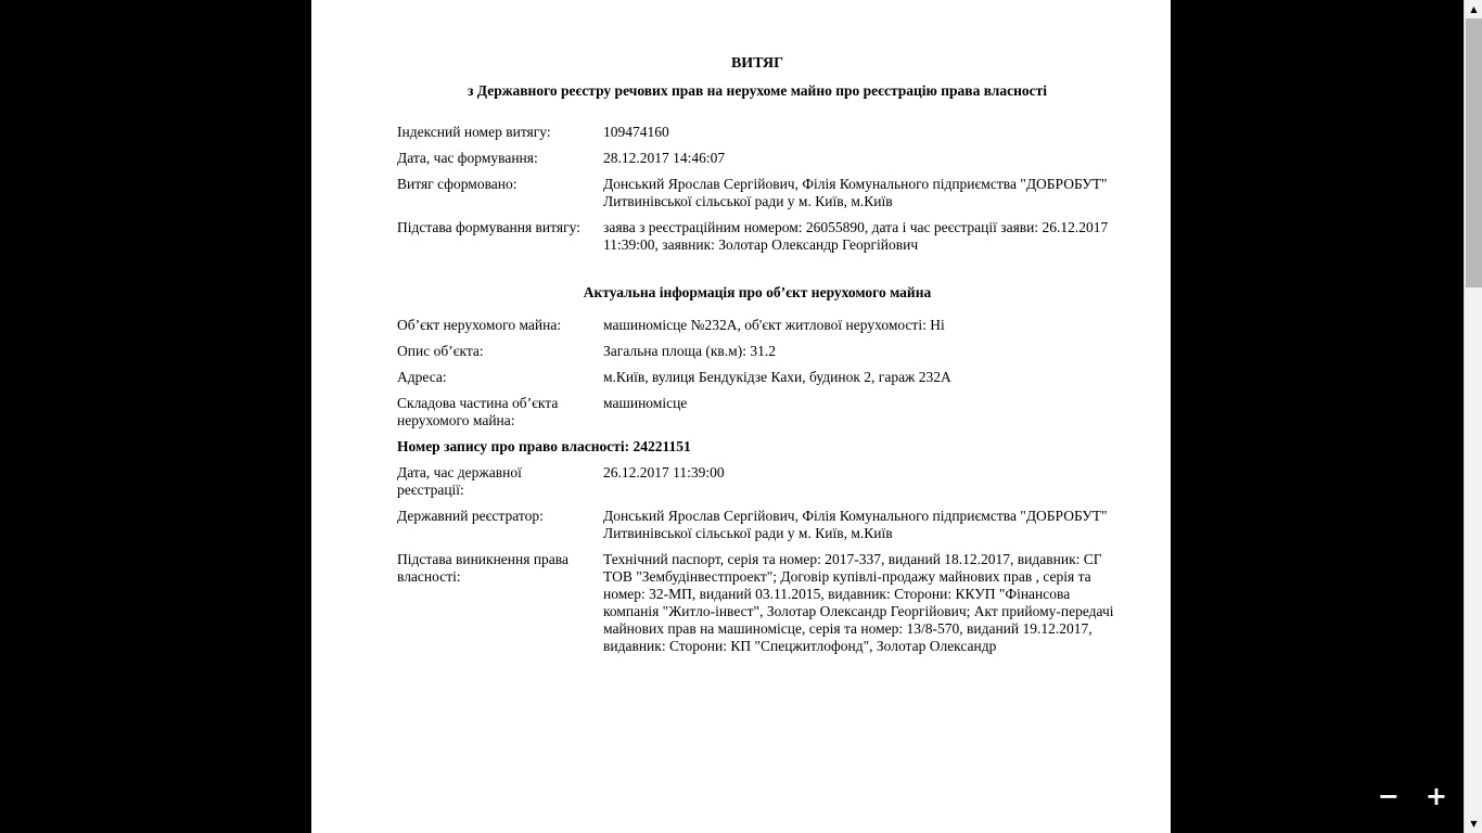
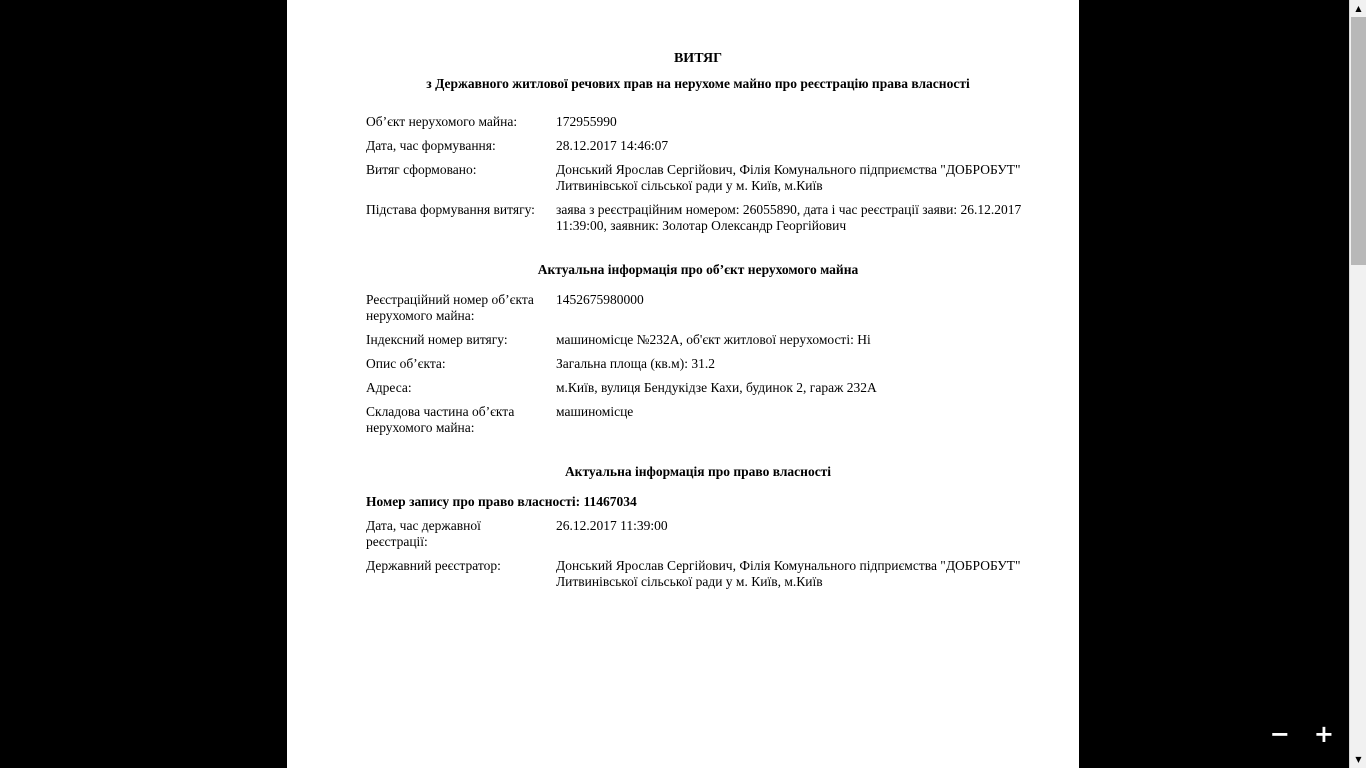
  ВИТЯГ
- з Державного реєстру речових прав на нерухоме майно про реєстрацію права власності
+ з Державного житлової речових прав на нерухоме майно про реєстрацію права власності
- Індексний номер витягу:
+ Об’єкт нерухомого майна:
- 109474160
+ 172955990
  Дата, час формування:
  28.12.2017 14:46:07
  Витяг сформовано:
  Донський Ярослав Сергійович, Філія Комунального підприємства "ДОБРОБУТ" Литвинівської сільської ради у м. Київ, м.Київ
  Підстава формування витягу:
  заява з реєстраційним номером: 26055890, дата і час реєстрації заяви: 26.12.2017 11:39:00, заявник: Золотар Олександр Георгійович
  Актуальна інформація про об’єкт нерухомого майна
+ Реєстраційний номер об’єкта нерухомого майна:
+ 1452675980000
- Об’єкт нерухомого майна:
+ Індексний номер витягу:
  машиномісце №232А, об'єкт житлової нерухомості: Ні
  Опис об’єкта:
  Загальна площа (кв.м): 31.2
  Адреса:
  м.Київ, вулиця Бендукідзе Кахи, будинок 2, гараж 232А
  Складова частина об’єкта нерухомого майна:
  машиномісце
+ Актуальна інформація про право власності
- Номер запису про право власності: 24221151
+ Номер запису про право власності: 11467034
  Дата, час державної реєстрації:
  26.12.2017 11:39:00
  Державний реєстратор:
  Донський Ярослав Сергійович, Філія Комунального підприємства "ДОБРОБУТ" Литвинівської сільської ради у м. Київ, м.Київ
- Підстава виникнення права власності:
- Технічний паспорт, серія та номер: 2017-337, виданий 18.12.2017, видавник: СГ ТОВ "Зембудінвестпроект"; Договір купівлі-продажу майнових прав , серія та номер: 32-МП, виданий 03.11.2015, видавник: Сторони: ККУП "Фінансова компанія "Житло-інвест", Золотар Олександр Георгійович; Акт прийому-передачі майнових прав на машиномісце, серія та номер: 13/8-570, виданий 19.12.2017, видавник: Сторони: КП "Спецжитлофонд", Золотар Олександр
  ▲
  ▼
  −
  +
